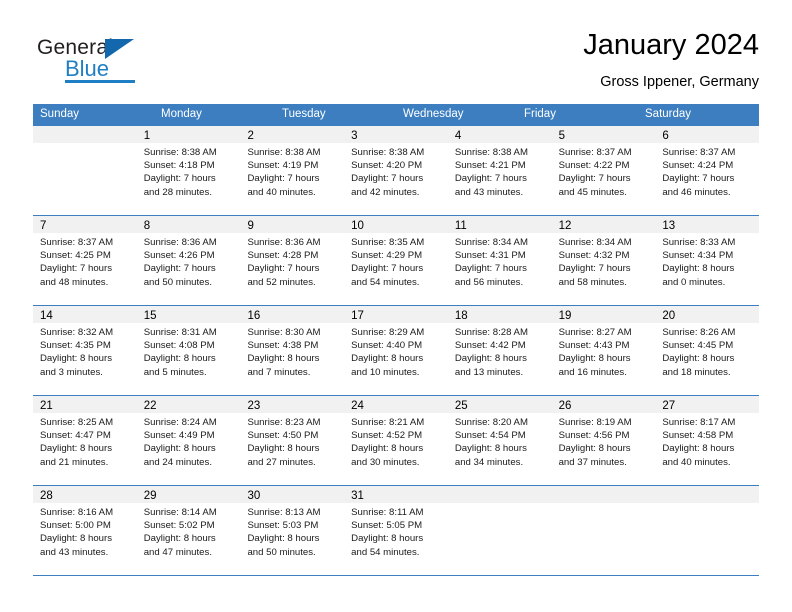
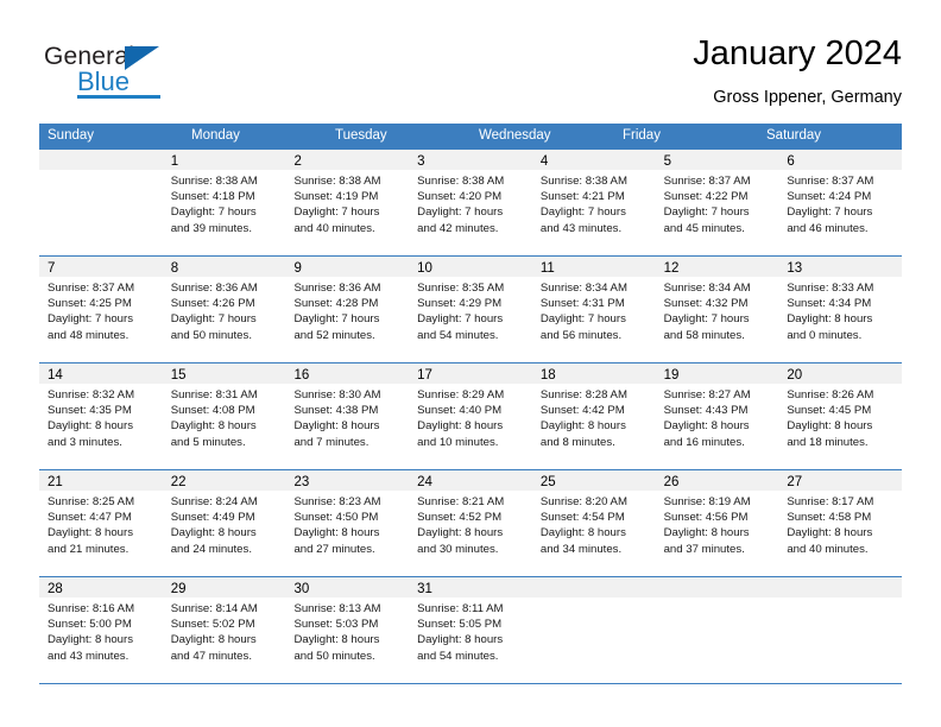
  General
  Blue
  January 2024
  Gross Ippener, Germany
  Sunday
  Monday
  Tuesday
  Wednesday
  Friday
  Saturday
  1
  Sunrise: 8:38 AM
  Sunset: 4:18 PM
  Daylight: 7 hours
- and 28 minutes.
+ and 39 minutes.
  2
  Sunrise: 8:38 AM
  Sunset: 4:19 PM
  Daylight: 7 hours
  and 40 minutes.
  3
  Sunrise: 8:38 AM
  Sunset: 4:20 PM
  Daylight: 7 hours
  and 42 minutes.
  4
  Sunrise: 8:38 AM
  Sunset: 4:21 PM
  Daylight: 7 hours
  and 43 minutes.
  5
  Sunrise: 8:37 AM
  Sunset: 4:22 PM
  Daylight: 7 hours
  and 45 minutes.
  6
  Sunrise: 8:37 AM
  Sunset: 4:24 PM
  Daylight: 7 hours
  and 46 minutes.
  7
  Sunrise: 8:37 AM
  Sunset: 4:25 PM
  Daylight: 7 hours
  and 48 minutes.
  8
  Sunrise: 8:36 AM
  Sunset: 4:26 PM
  Daylight: 7 hours
  and 50 minutes.
  9
  Sunrise: 8:36 AM
  Sunset: 4:28 PM
  Daylight: 7 hours
  and 52 minutes.
  10
  Sunrise: 8:35 AM
  Sunset: 4:29 PM
  Daylight: 7 hours
  and 54 minutes.
  11
  Sunrise: 8:34 AM
  Sunset: 4:31 PM
  Daylight: 7 hours
  and 56 minutes.
  12
  Sunrise: 8:34 AM
  Sunset: 4:32 PM
  Daylight: 7 hours
  and 58 minutes.
  13
  Sunrise: 8:33 AM
  Sunset: 4:34 PM
  Daylight: 8 hours
  and 0 minutes.
  14
  Sunrise: 8:32 AM
  Sunset: 4:35 PM
  Daylight: 8 hours
  and 3 minutes.
  15
  Sunrise: 8:31 AM
  Sunset: 4:08 PM
  Daylight: 8 hours
  and 5 minutes.
  16
  Sunrise: 8:30 AM
  Sunset: 4:38 PM
  Daylight: 8 hours
  and 7 minutes.
  17
  Sunrise: 8:29 AM
  Sunset: 4:40 PM
  Daylight: 8 hours
  and 10 minutes.
  18
  Sunrise: 8:28 AM
  Sunset: 4:42 PM
  Daylight: 8 hours
- and 13 minutes.
+ and 8 minutes.
  19
  Sunrise: 8:27 AM
  Sunset: 4:43 PM
  Daylight: 8 hours
  and 16 minutes.
  20
  Sunrise: 8:26 AM
  Sunset: 4:45 PM
  Daylight: 8 hours
  and 18 minutes.
  21
  Sunrise: 8:25 AM
  Sunset: 4:47 PM
  Daylight: 8 hours
  and 21 minutes.
  22
  Sunrise: 8:24 AM
  Sunset: 4:49 PM
  Daylight: 8 hours
  and 24 minutes.
  23
  Sunrise: 8:23 AM
  Sunset: 4:50 PM
  Daylight: 8 hours
  and 27 minutes.
  24
  Sunrise: 8:21 AM
  Sunset: 4:52 PM
  Daylight: 8 hours
  and 30 minutes.
  25
  Sunrise: 8:20 AM
  Sunset: 4:54 PM
  Daylight: 8 hours
  and 34 minutes.
  26
  Sunrise: 8:19 AM
  Sunset: 4:56 PM
  Daylight: 8 hours
  and 37 minutes.
  27
  Sunrise: 8:17 AM
  Sunset: 4:58 PM
  Daylight: 8 hours
  and 40 minutes.
  28
  Sunrise: 8:16 AM
  Sunset: 5:00 PM
  Daylight: 8 hours
  and 43 minutes.
  29
  Sunrise: 8:14 AM
  Sunset: 5:02 PM
  Daylight: 8 hours
  and 47 minutes.
  30
  Sunrise: 8:13 AM
  Sunset: 5:03 PM
  Daylight: 8 hours
  and 50 minutes.
  31
  Sunrise: 8:11 AM
  Sunset: 5:05 PM
  Daylight: 8 hours
  and 54 minutes.
